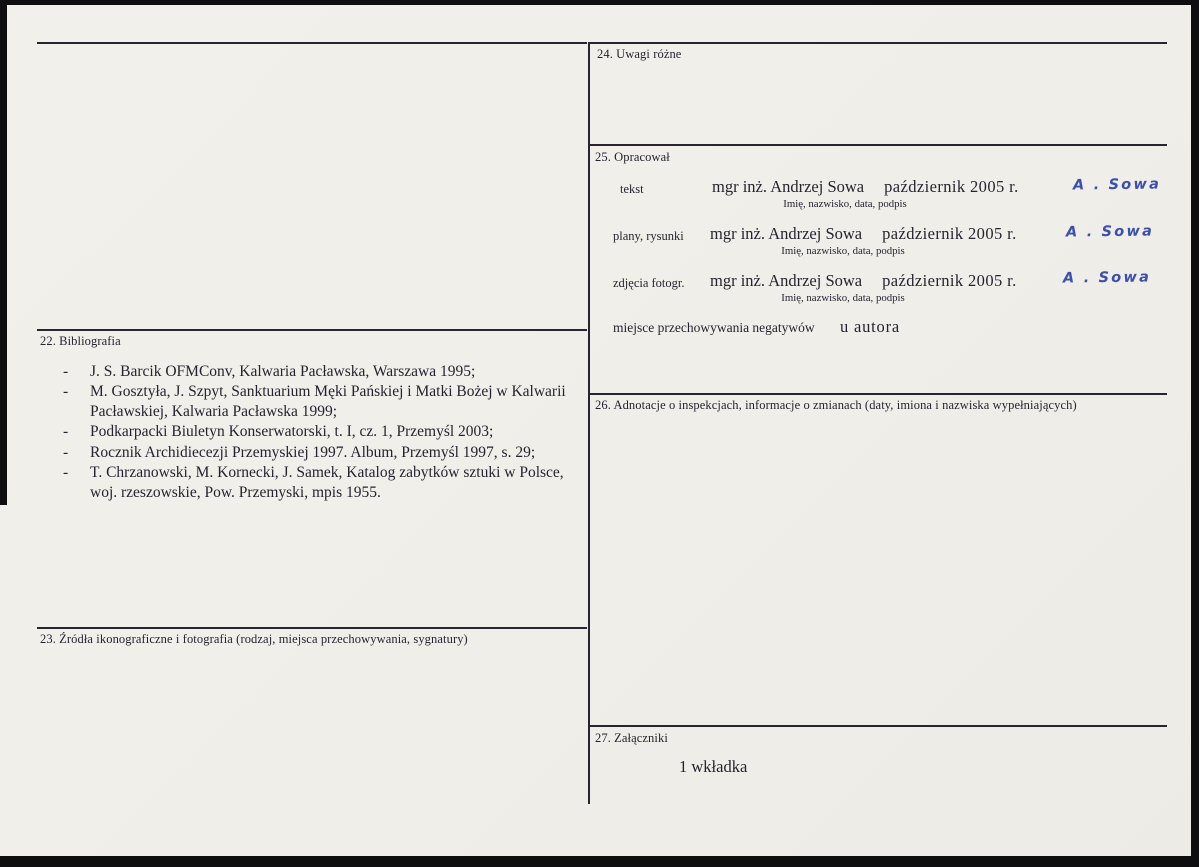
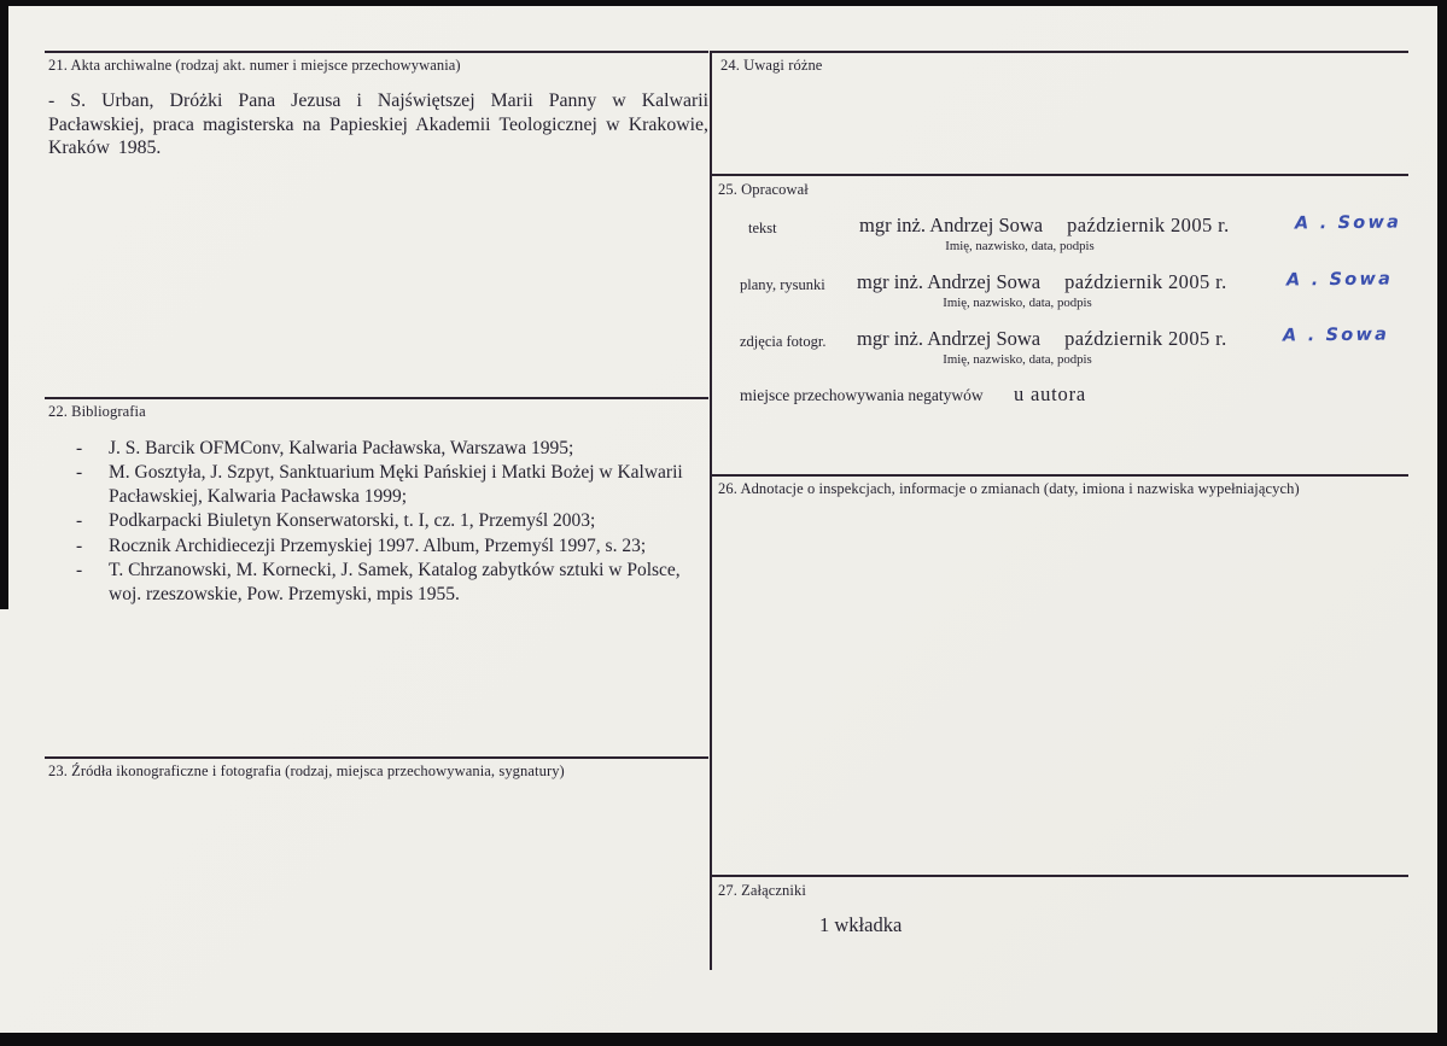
+ 21. Akta archiwalne (rodzaj akt. numer i miejsce przechowywania)
+ - S. Urban, Dróżki Pana Jezusa i Najświętszej Marii Panny w Kalwarii Pacławskiej, praca magisterska na Papieskiej Akademii Teologicznej w Krakowie, Kraków 1985.
  22. Bibliografia
  -
  J. S. Barcik OFMConv, Kalwaria Pacławska, Warszawa 1995;
  -
  M. Gosztyła, J. Szpyt, Sanktuarium Męki Pańskiej i Matki Bożej w Kalwarii Pacławskiej, Kalwaria Pacławska 1999;
  -
  Podkarpacki Biuletyn Konserwatorski, t. I, cz. 1, Przemyśl 2003;
  -
- Rocznik Archidiecezji Przemyskiej 1997. Album, Przemyśl 1997, s. 29;
+ Rocznik Archidiecezji Przemyskiej 1997. Album, Przemyśl 1997, s. 23;
  -
  T. Chrzanowski, M. Kornecki, J. Samek, Katalog zabytków sztuki w Polsce, woj. rzeszowskie, Pow. Przemyski, mpis 1955.
  23. Źródła ikonograficzne i fotografia (rodzaj, miejsca przechowywania, sygnatury)
  24. Uwagi różne
  25. Opracował
  tekst
  mgr inż. Andrzej Sowa październik 2005 r.
  A . Sowa
  Imię, nazwisko, data, podpis
  plany, rysunki
  mgr inż. Andrzej Sowa październik 2005 r.
  A . Sowa
  Imię, nazwisko, data, podpis
  zdjęcia fotogr.
  mgr inż. Andrzej Sowa październik 2005 r.
  A . Sowa
  Imię, nazwisko, data, podpis
  miejsce przechowywania negatywów
  u autora
  26. Adnotacje o inspekcjach, informacje o zmianach (daty, imiona i nazwiska wypełniających)
  27. Załączniki
  1 wkładka
